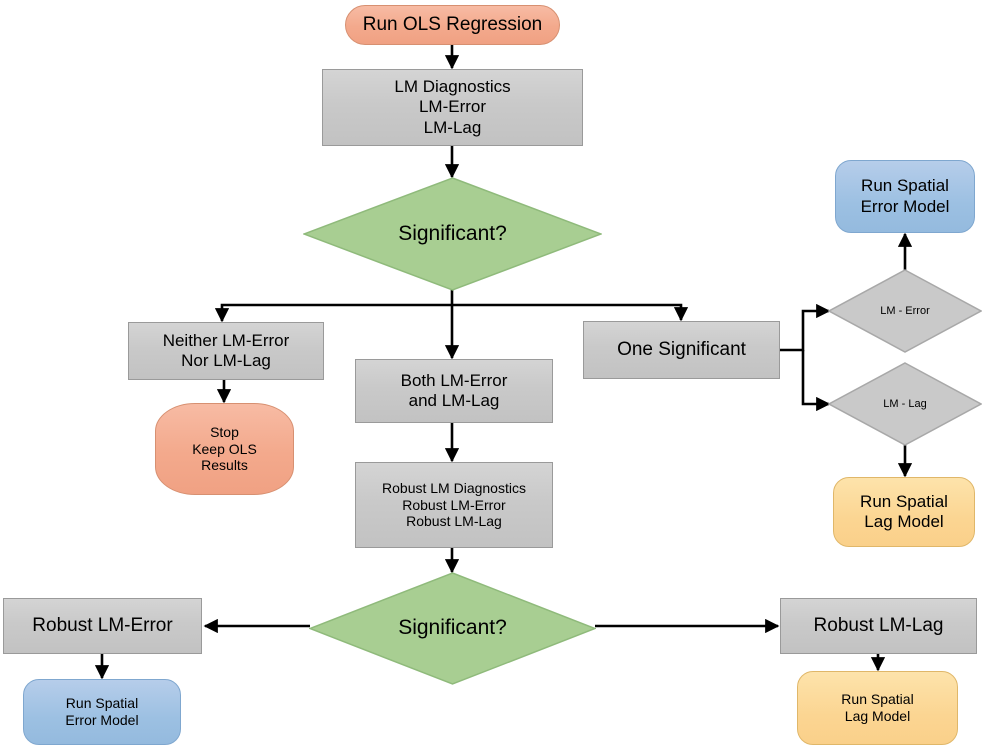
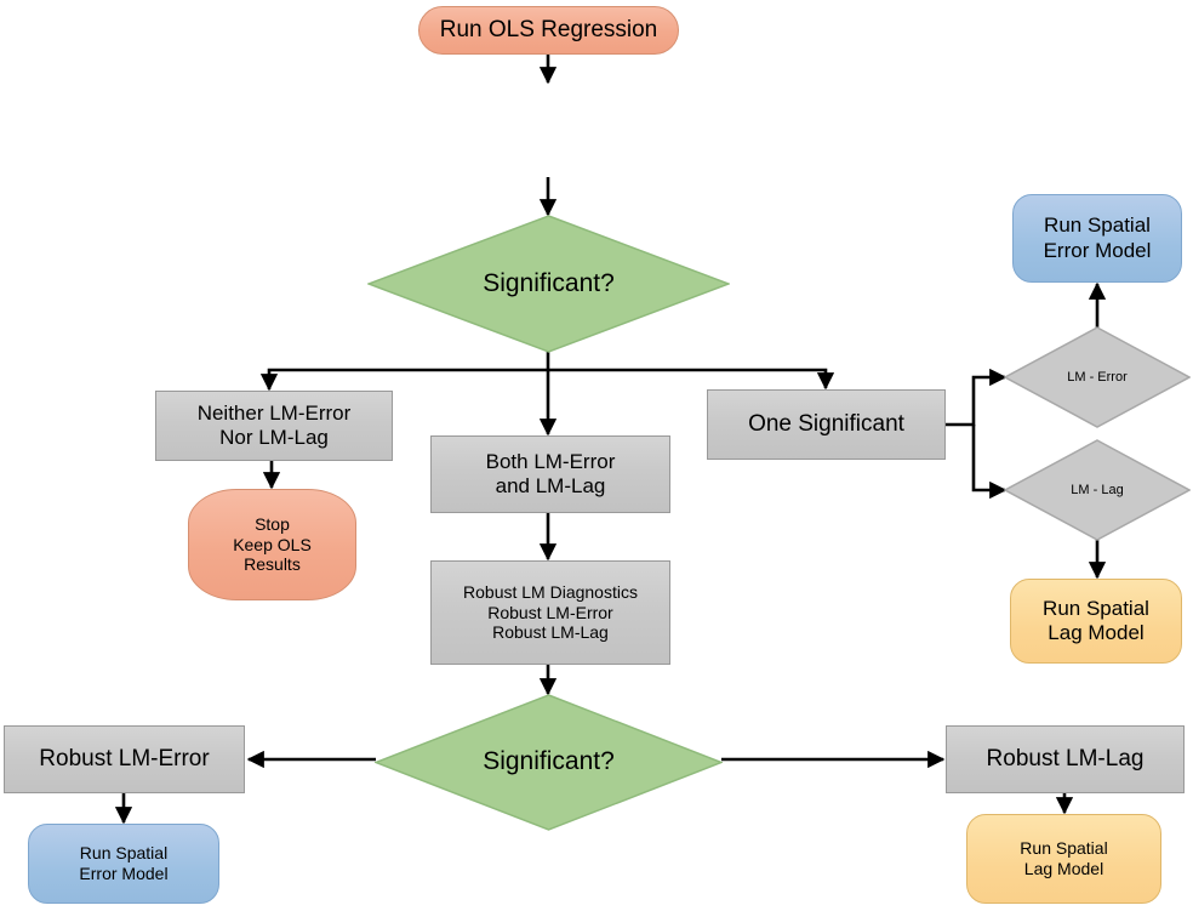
  Run OLS Regression
- LM Diagnostics
- LM-Error
- LM-Lag
  Significant?
  Neither LM-Error
  Nor LM-Lag
  Stop
  Keep OLS
  Results
  Both LM-Error
  and LM-Lag
  Robust LM Diagnostics
  Robust LM-Error
  Robust LM-Lag
  One Significant
  LM - Error
  LM - Lag
  Run Spatial
  Error Model
  Run Spatial
  Lag Model
  Significant?
  Robust LM-Error
  Robust LM-Lag
  Run Spatial
  Error Model
  Run Spatial
  Lag Model
